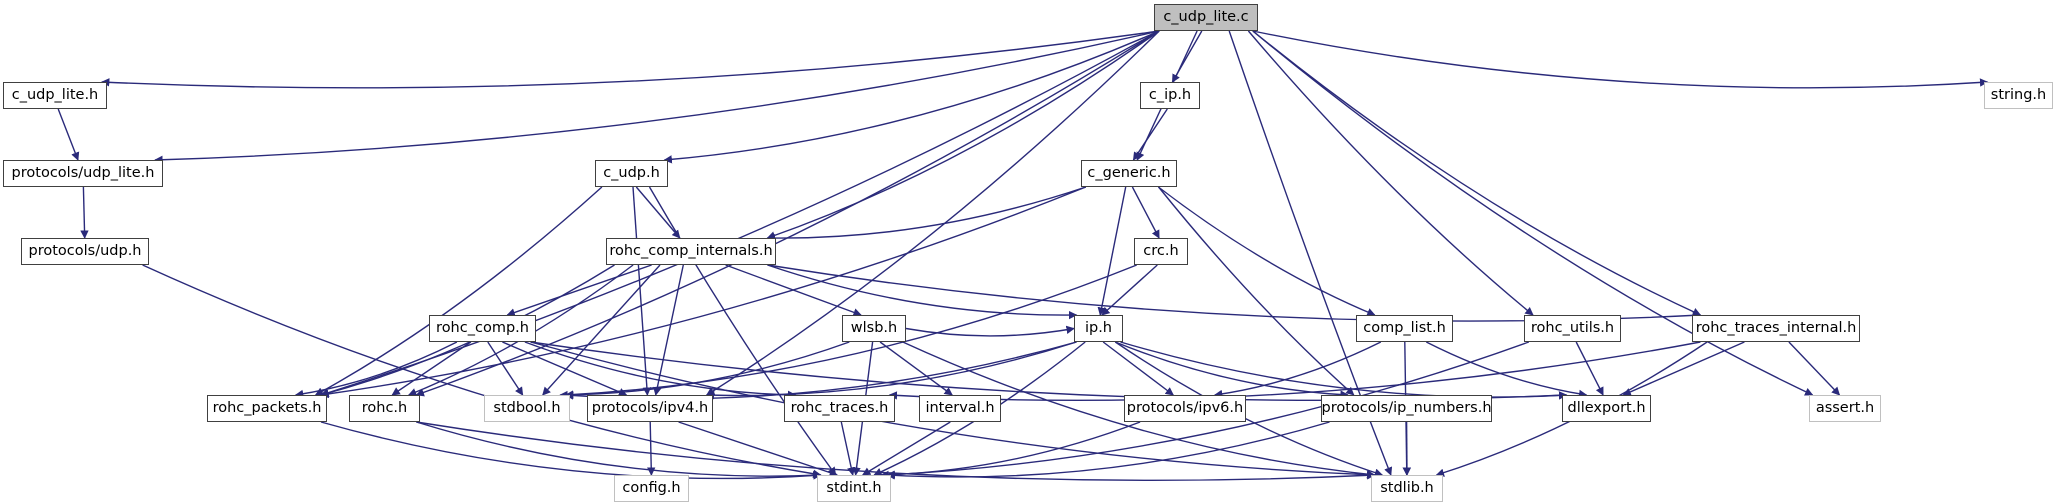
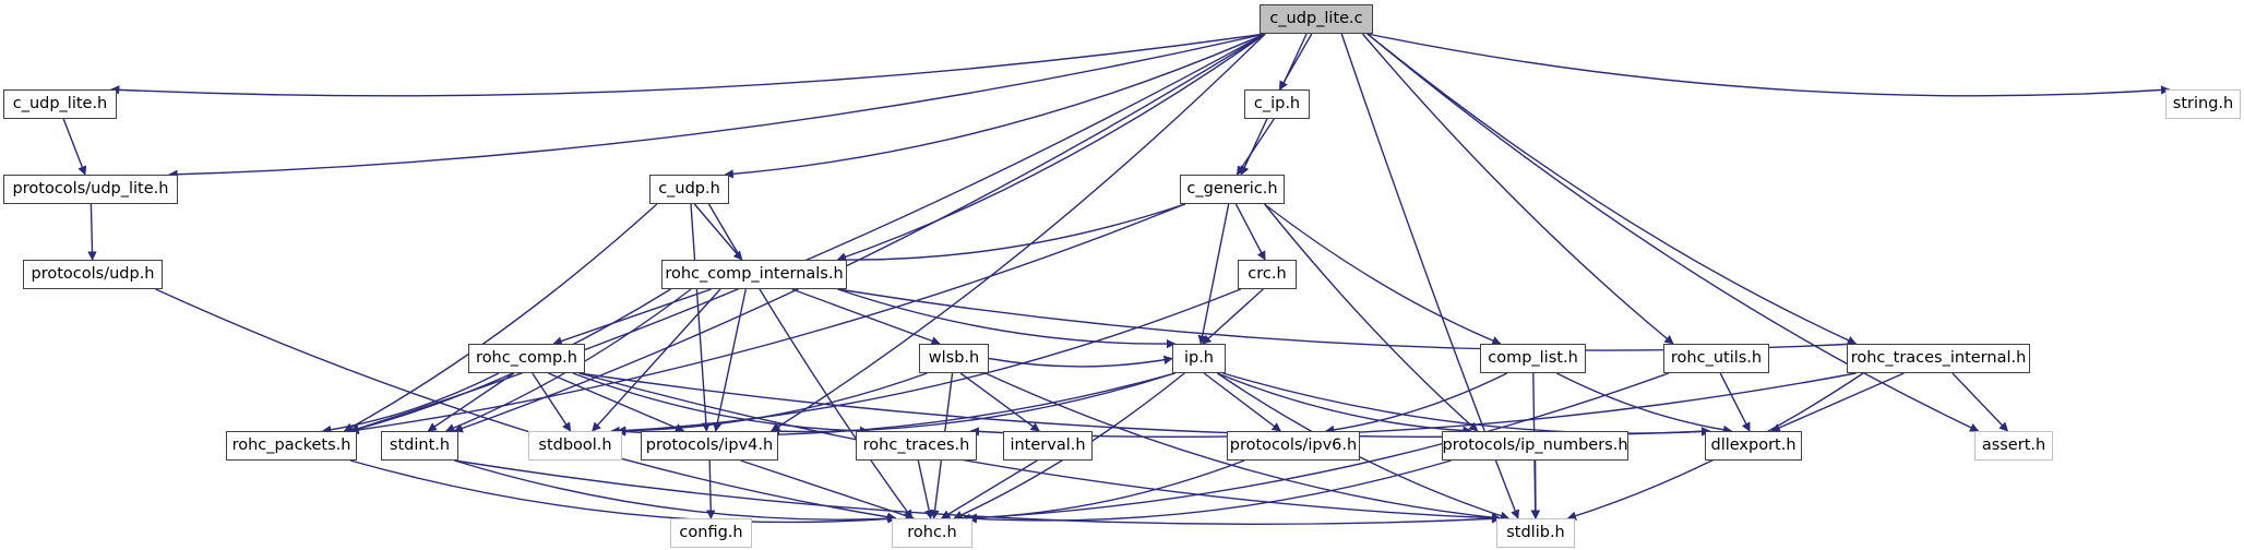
  c_udp_lite.c
  c_udp_lite.h
  string.h
  c_ip.h
  protocols/udp_lite.h
  c_udp.h
  c_generic.h
  protocols/udp.h
  rohc_comp_internals.h
  crc.h
  rohc_comp.h
  wlsb.h
  ip.h
  comp_list.h
  rohc_utils.h
  rohc_traces_internal.h
  rohc_packets.h
- rohc.h
+ stdint.h
  stdbool.h
  protocols/ipv4.h
  rohc_traces.h
  interval.h
  protocols/ipv6.h
  protocols/ip_numbers.h
  dllexport.h
  assert.h
  config.h
- stdint.h
+ rohc.h
  stdlib.h
